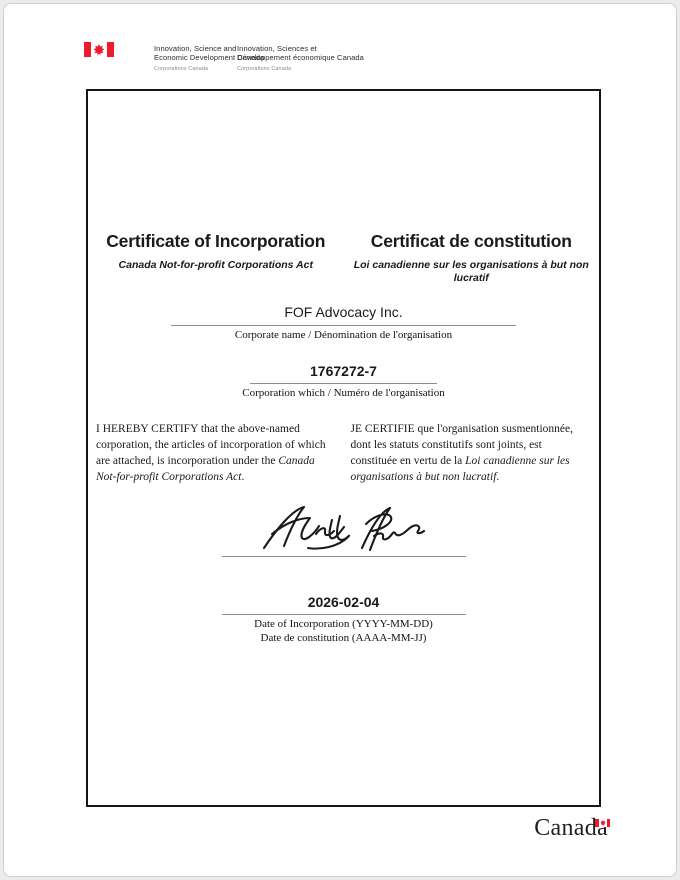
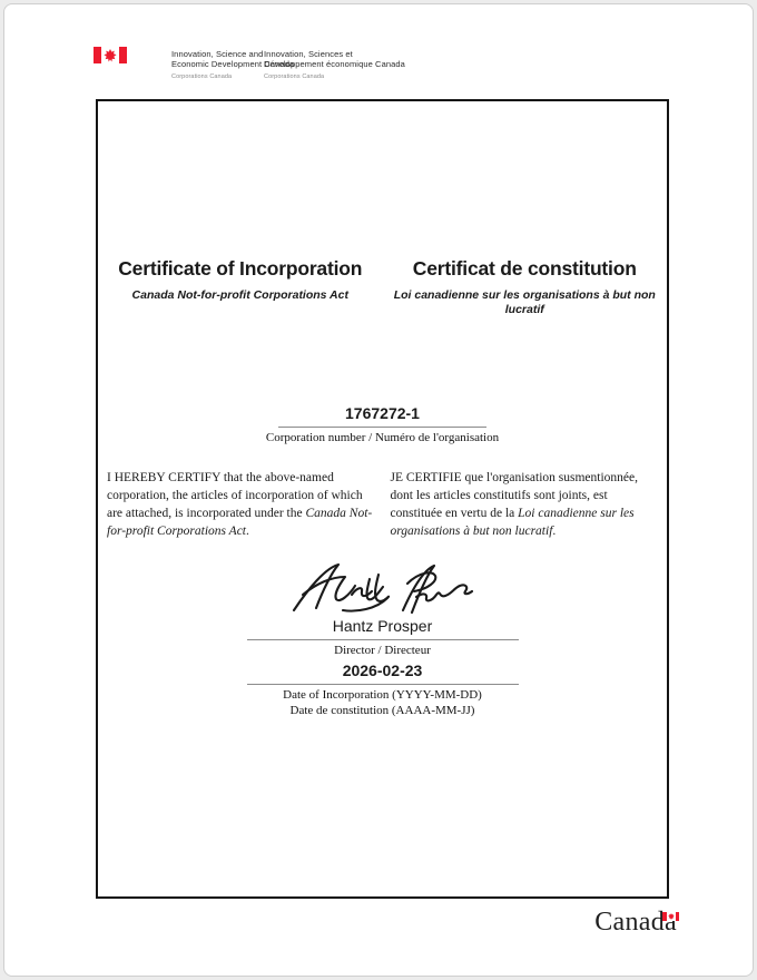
  Innovation, Science and
  Economic Development Canada
  Innovation, Sciences et
  Développement économique Canada
  Certificate of Incorporation
  Canada Not-for-profit Corporations Act
  Certificat de constitution
  Loi canadienne sur les organisations à but non lucratif
- FOF Advocacy Inc.
- Corporate name / Dénomination de l'organisation
- 1767272-7
+ 1767272-1
- Corporation which / Numéro de l'organisation
+ Corporation number / Numéro de l'organisation
- I HEREBY CERTIFY that the above-named corporation, the articles of incorporation of which are attached, is incorporation under the Canada Not-for-profit Corporations Act.
+ I HEREBY CERTIFY that the above-named corporation, the articles of incorporation of which are attached, is incorporated under the Canada Not-for-profit Corporations Act.
- JE CERTIFIE que l'organisation susmentionnée, dont les statuts constitutifs sont joints, est constituée en vertu de la Loi canadienne sur les organisations à but non lucratif.
+ JE CERTIFIE que l'organisation susmentionnée, dont les articles constitutifs sont joints, est constituée en vertu de la Loi canadienne sur les organisations à but non lucratif.
+ Hantz Prosper
+ Director / Directeur
- 2026-02-04
+ 2026-02-23
  Date of Incorporation (YYYY-MM-DD)
  Date de constitution (AAAA-MM-JJ)
  Canada
